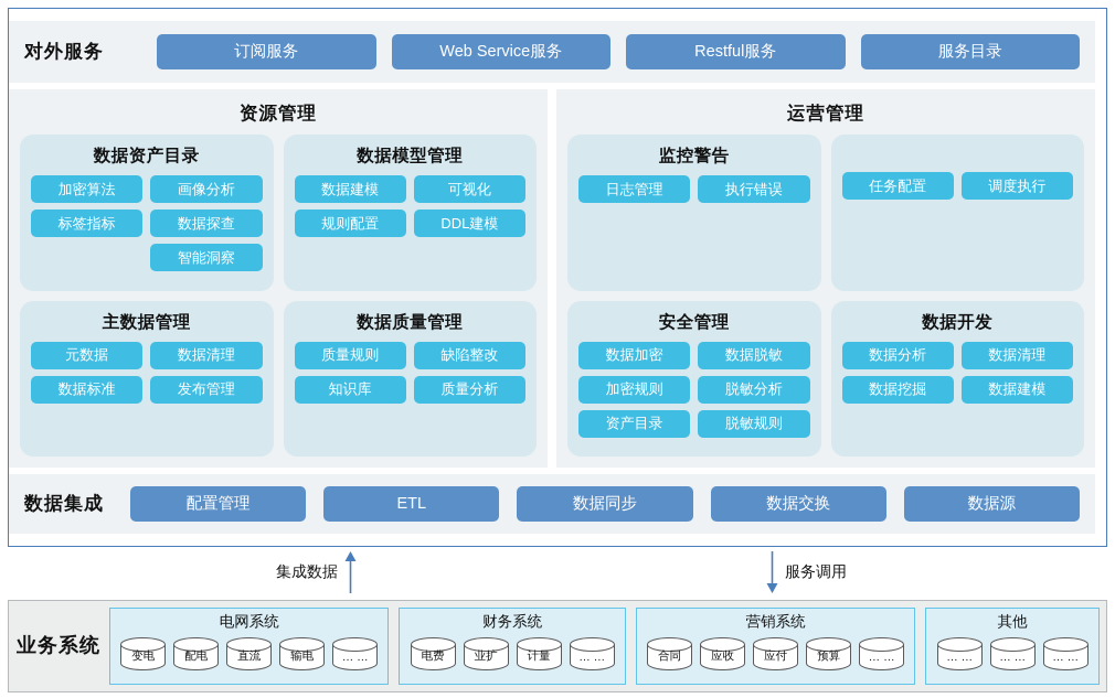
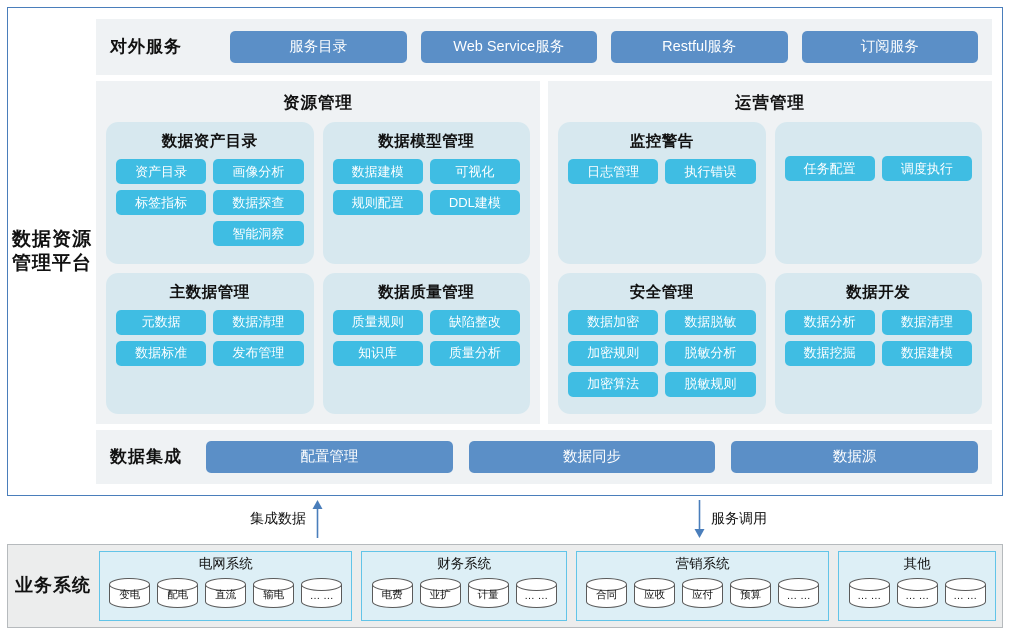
+ 数据资源管理平台
  对外服务
- 订阅服务
+ 服务目录
  Web Service服务
  Restful服务
- 服务目录
+ 订阅服务
  资源管理
  数据资产目录
- 加密算法
+ 资产目录
  标签指标
  画像分析
  数据探查
  智能洞察
  数据模型管理
  数据建模
  规则配置
  可视化
  DDL建模
  主数据管理
  元数据
  数据标准
  数据清理
  发布管理
  数据质量管理
  质量规则
  知识库
  缺陷整改
  质量分析
  运营管理
  监控警告
  日志管理
  执行错误
  任务配置
  调度执行
  安全管理
  数据加密
  加密规则
- 资产目录
+ 加密算法
  数据脱敏
  脱敏分析
  脱敏规则
  数据开发
  数据分析
  数据挖掘
  数据清理
  数据建模
  数据集成
  配置管理
- ETL
  数据同步
- 数据交换
  数据源
  集成数据
  服务调用
  业务系统
  电网系统
  变电
  配电
  直流
  输电
  … …
  财务系统
  电费
  业扩
  计量
  … …
  营销系统
  合同
  应收
  应付
  预算
  … …
  其他
  … …
  … …
  … …
